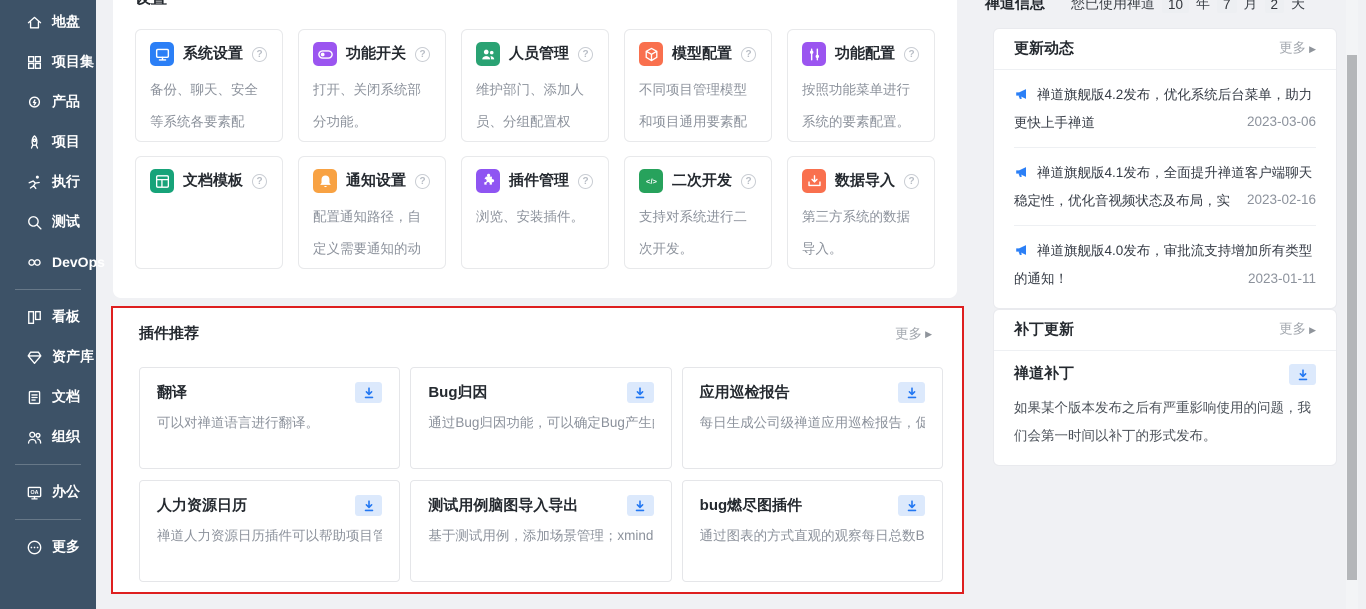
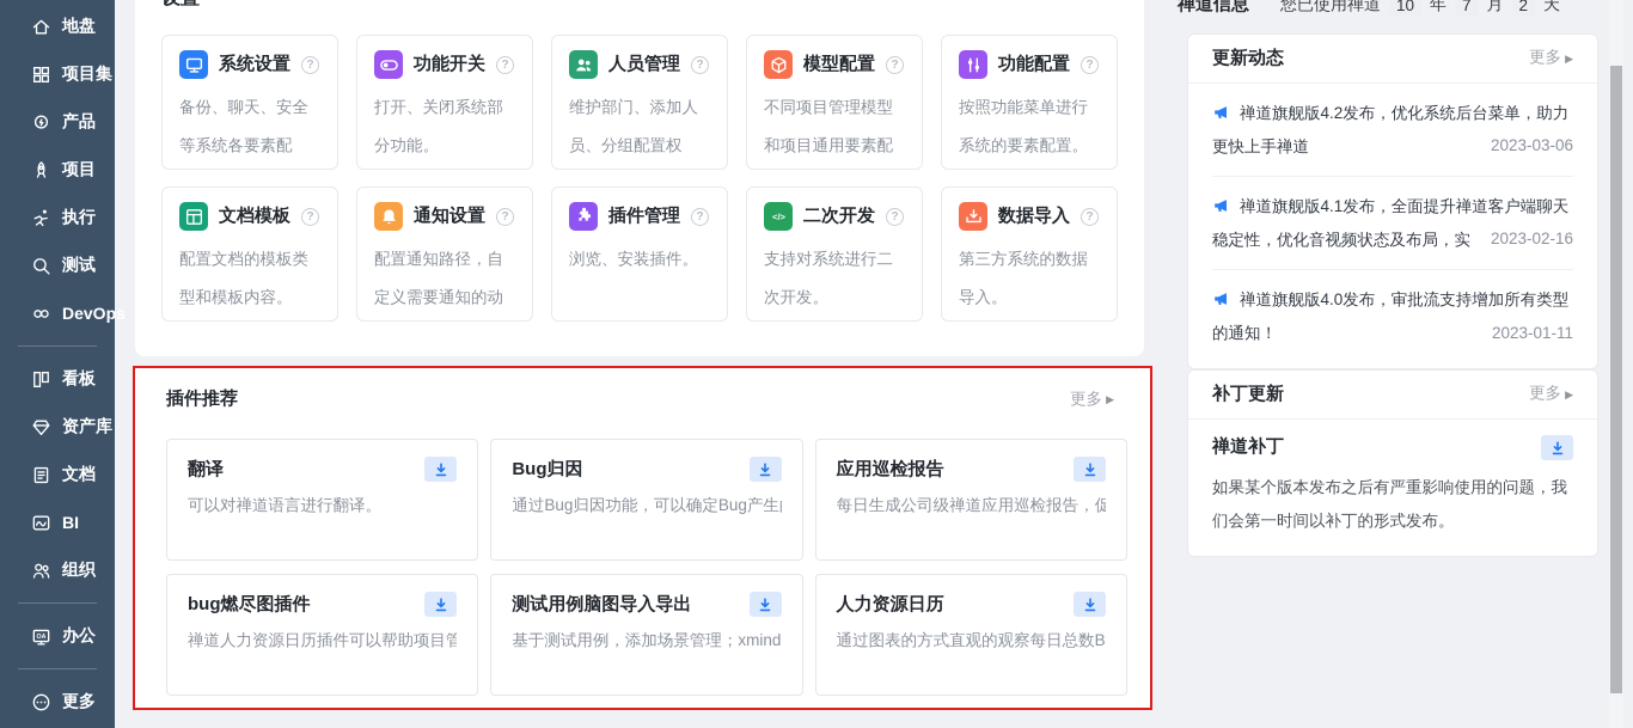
  地盘
  项目集
  产品
  项目
  执行
  测试
  DevOps
  看板
  资产库
  文档
+ BI
  组织
  办公
  更多
  系统设置
  ?
  备份、聊天、安全等系统各要素配
  功能开关
  ?
  打开、关闭系统部分功能。
  人员管理
  ?
  维护部门、添加人员、分组配置权
  模型配置
  ?
  不同项目管理模型和项目通用要素配
  功能配置
  ?
  按照功能菜单进行系统的要素配置。
  文档模板
  ?
+ 配置文档的模板类型和模板内容。
  通知设置
  ?
  配置通知路径，自定义需要通知的动
  插件管理
  ?
  浏览、安装插件。
  </>
  二次开发
  ?
  支持对系统进行二次开发。
  数据导入
  ?
  第三方系统的数据导入。
  插件推荐
  更多
  ▶
  翻译
  可以对禅道语言进行翻译。
  Bug归因
  通过Bug归因功能，可以确定Bug产生
  应用巡检报告
  每日生成公司级禅道应用巡检报告，促
- 人力资源日历
+ bug燃尽图插件
  禅道人力资源日历插件可以帮助项目管
  测试用例脑图导入导出
  基于测试用例，添加场景管理；xmind
- bug燃尽图插件
+ 人力资源日历
  通过图表的方式直观的观察每日总数B
  禅道信息
  您已使用禅道
  10
  年
  7
  月
  2
  天
  更新动态
  更多
  ▶
  禅道旗舰版4.2发布，优化系统后台菜单，助力更快上手禅道
  2023-03-06
  禅道旗舰版4.1发布，全面提升禅道客户端聊天稳定性，优化音视频状态及布局，实
  2023-02-16
  禅道旗舰版4.0发布，审批流支持增加所有类型的通知！
  2023-01-11
  补丁更新
  更多
  ▶
  禅道补丁
  如果某个版本发布之后有严重影响使用的问题，我们会第一时间以补丁的形式发布。
